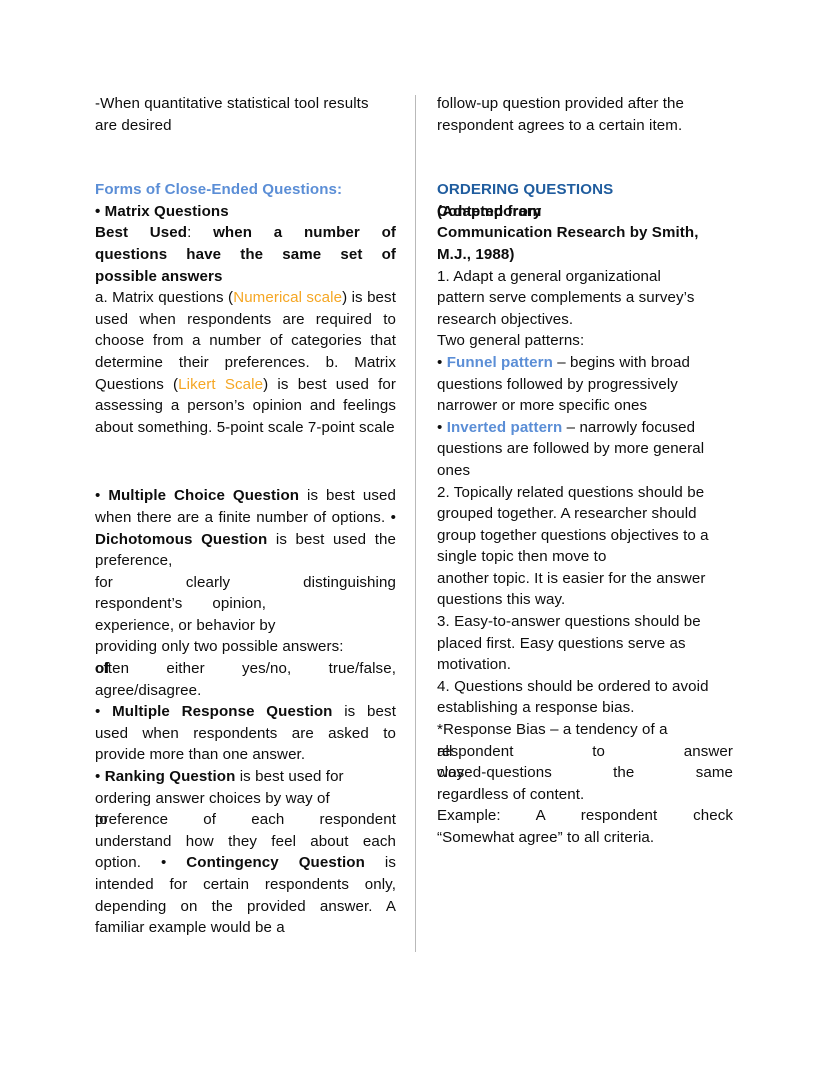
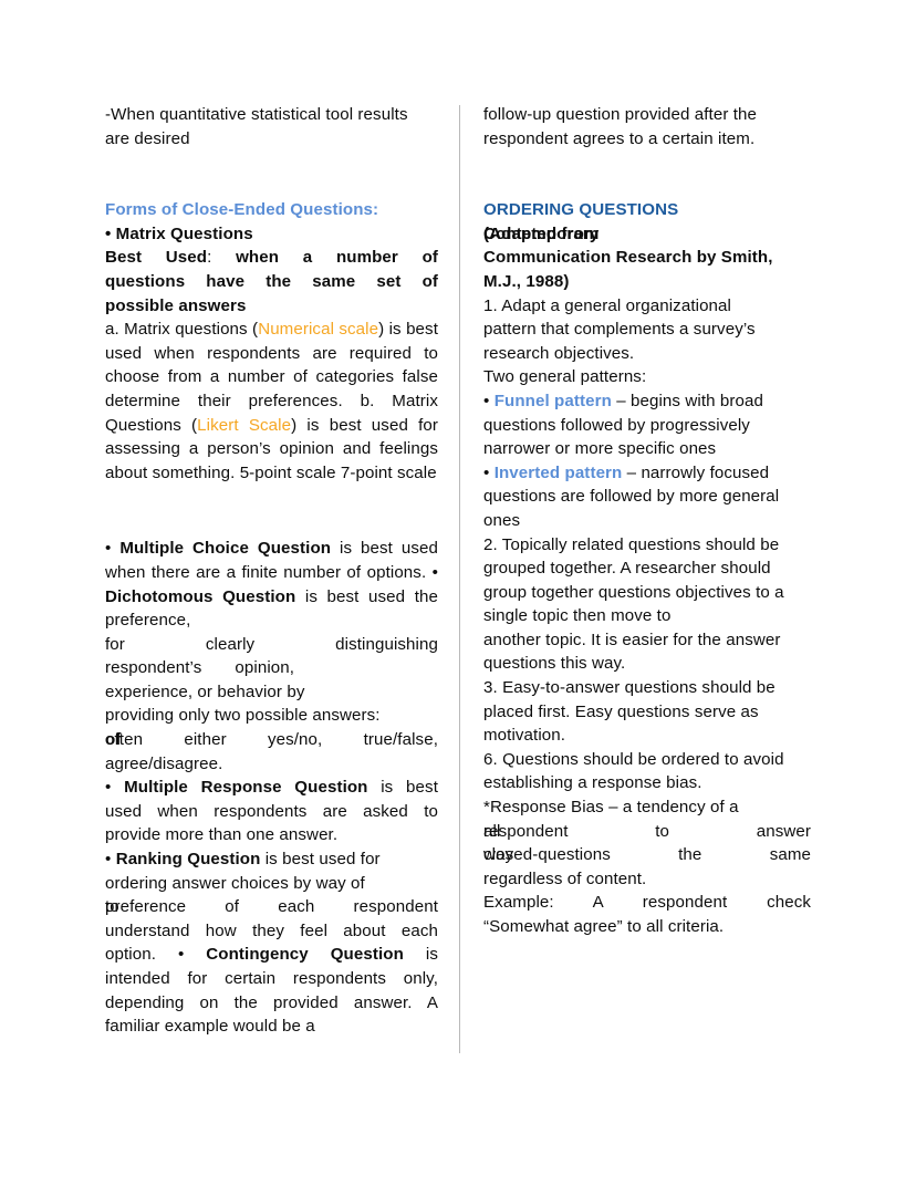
  -When quantitative statistical tool results
  are desired
  Forms of Close-Ended Questions:
  • Matrix Questions
  Best Used: when a number of
  questions have the same set of
  possible answers
- a. Matrix questions (Numerical scale) is best used when respondents are required to choose from a number of categories that determine their preferences. b. Matrix Questions (Likert Scale) is best used for assessing a person’s opinion and feelings about something. 5-point scale 7-point scale
+ a. Matrix questions (Numerical scale) is best used when respondents are required to choose from a number of categories false determine their preferences. b. Matrix Questions (Likert Scale) is best used for assessing a person’s opinion and feelings about something. 5-point scale 7-point scale
  • Multiple Choice Question is best used when there are a finite number of options. • Dichotomous Question is best used the preference,
  for clearly distinguishing
  respondent’s opinion,
  experience, or behavior by
  providing only two possible answers:
  of
  often either yes/no, true/false,
  agree/disagree.
  • Multiple Response Question is best used when respondents are asked to provide more than one answer.
  • Ranking Question is best used for
  ordering answer choices by way of
  to
  preference of each respondent
  understand how they feel about each option. • Contingency Question is intended for certain respondents only, depending on the provided answer. A familiar example would be a
  follow-up question provided after the
  respondent agrees to a certain item.
  ORDERING QUESTIONS
  (Adapted from
  Contemporary
  Communication Research by Smith,
  M.J., 1988)
  1. Adapt a general organizational
- pattern serve complements a survey’s
+ pattern that complements a survey’s
  research objectives.
  Two general patterns:
  • Funnel pattern – begins with broad questions followed by progressively narrower or more specific ones
  • Inverted pattern – narrowly focused questions are followed by more general ones
  2. Topically related questions should be
  grouped together. A researcher should
  group together questions objectives to a
  single topic then move to
  another topic. It is easier for the answer
  questions this way.
  3. Easy-to-answer questions should be
  placed first. Easy questions serve as
  motivation.
- 4. Questions should be ordered to avoid
+ 6. Questions should be ordered to avoid
  establishing a response bias.
  *Response Bias – a tendency of a
  all
  respondent to answer
  way
  closed-questions the same
  regardless of content.
  Example: A respondent check
  “Somewhat agree” to all criteria.
